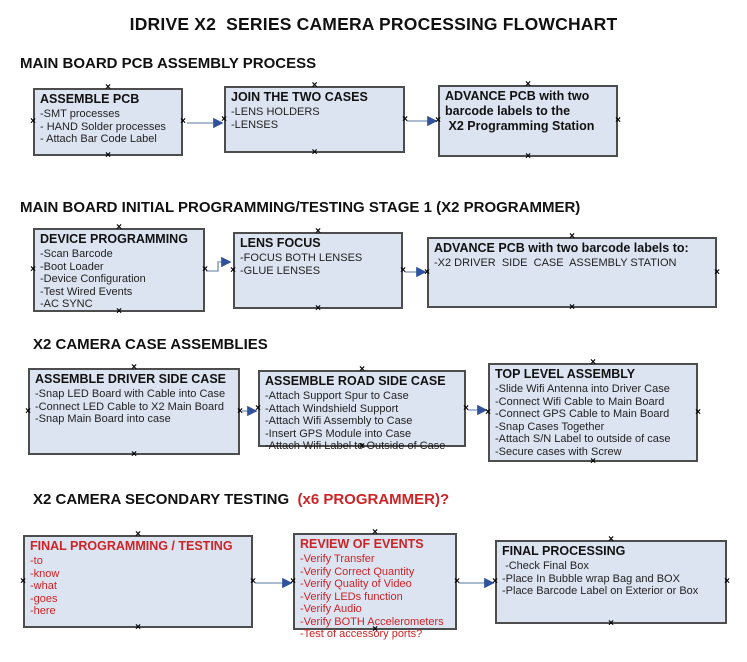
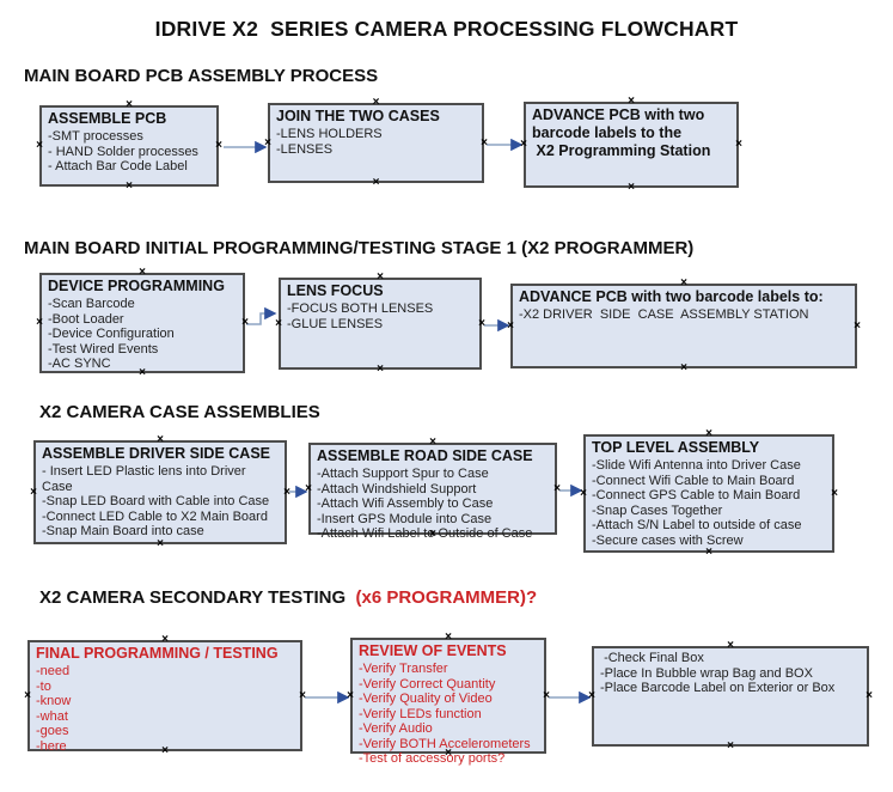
  IDRIVE X2 SERIES CAMERA PROCESSING FLOWCHART
  MAIN BOARD PCB ASSEMBLY PROCESS
  ASSEMBLE PCB
  -SMT processes
  - HAND Solder processes
  - Attach Bar Code Label
  ×
  ×
  ×
  ×
  JOIN THE TWO CASES
  -LENS HOLDERS
  -LENSES
  ×
  ×
  ×
  ×
  ADVANCE PCB with two barcode labels to the
  X2 Programming Station
  ×
  ×
  ×
  ×
  MAIN BOARD INITIAL PROGRAMMING/TESTING STAGE 1 (X2 PROGRAMMER)
  DEVICE PROGRAMMING
  -Scan Barcode
  -Boot Loader
  -Device Configuration
  -Test Wired Events
  -AC SYNC
  ×
  ×
  ×
  ×
  LENS FOCUS
  -FOCUS BOTH LENSES
  -GLUE LENSES
  ×
  ×
  ×
  ×
  ADVANCE PCB with two barcode labels to:
  -X2 DRIVER SIDE CASE ASSEMBLY STATION
  ×
  ×
  ×
  ×
  X2 CAMERA CASE ASSEMBLIES
  ASSEMBLE DRIVER SIDE CASE
+ - Insert LED Plastic lens into Driver Case
  -Snap LED Board with Cable into Case
  -Connect LED Cable to X2 Main Board
  -Snap Main Board into case
  ×
  ×
  ×
  ×
  ASSEMBLE ROAD SIDE CASE
  -Attach Support Spur to Case
  -Attach Windshield Support
  -Attach Wifi Assembly to Case
  -Insert GPS Module into Case
  -Attach Wifi Label to Outside of Case
  ×
  ×
  ×
  ×
  TOP LEVEL ASSEMBLY
  -Slide Wifi Antenna into Driver Case
  -Connect Wifi Cable to Main Board
  -Connect GPS Cable to Main Board
  -Snap Cases Together
  -Attach S/N Label to outside of case
  -Secure cases with Screw
  ×
  ×
  ×
  ×
  X2 CAMERA SECONDARY TESTING (x6 PROGRAMMER)?
  FINAL PROGRAMMING / TESTING
+ -need
  -to
  -know
  -what
  -goes
  -here
  ×
  ×
  ×
  ×
  REVIEW OF EVENTS
  -Verify Transfer
  -Verify Correct Quantity
  -Verify Quality of Video
  -Verify LEDs function
  -Verify Audio
  -Verify BOTH Accelerometers
  -Test of accessory ports?
  ×
  ×
  ×
  ×
- FINAL PROCESSING
  -Check Final Box
  -Place In Bubble wrap Bag and BOX
  -Place Barcode Label on Exterior or Box
  ×
  ×
  ×
  ×
